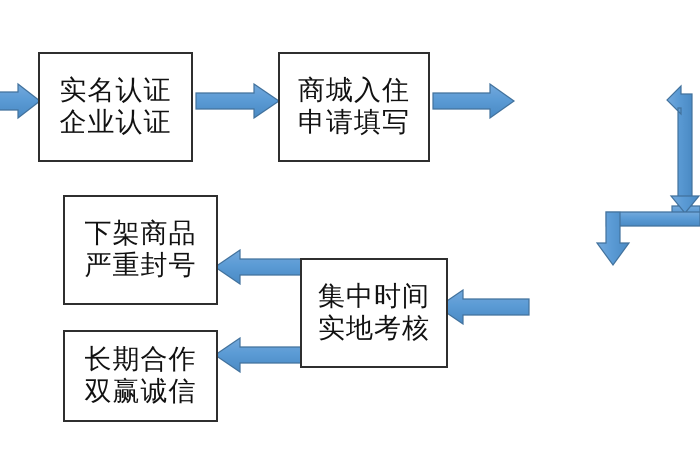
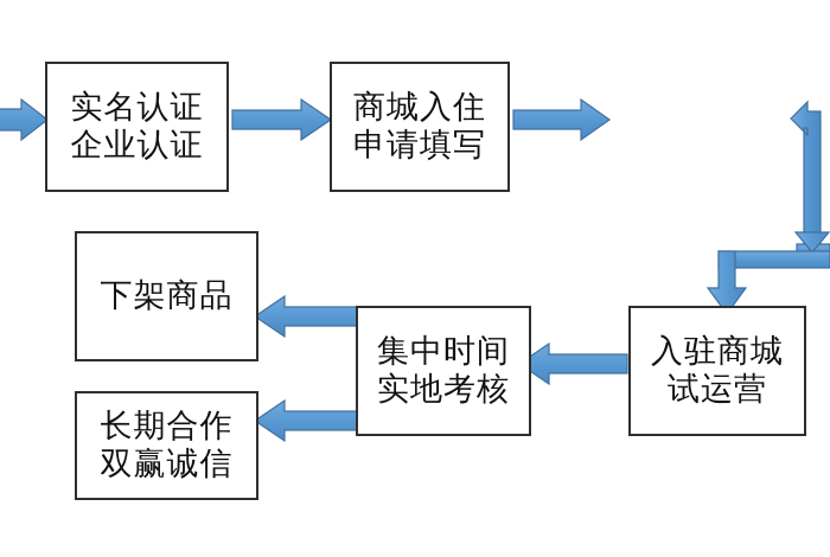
  实名认证
  企业认证
  商城入住
  申请填写
  下架商品
- 严重封号
  集中时间
  实地考核
+ 入驻商城
+ 试运营
  长期合作
  双赢诚信
